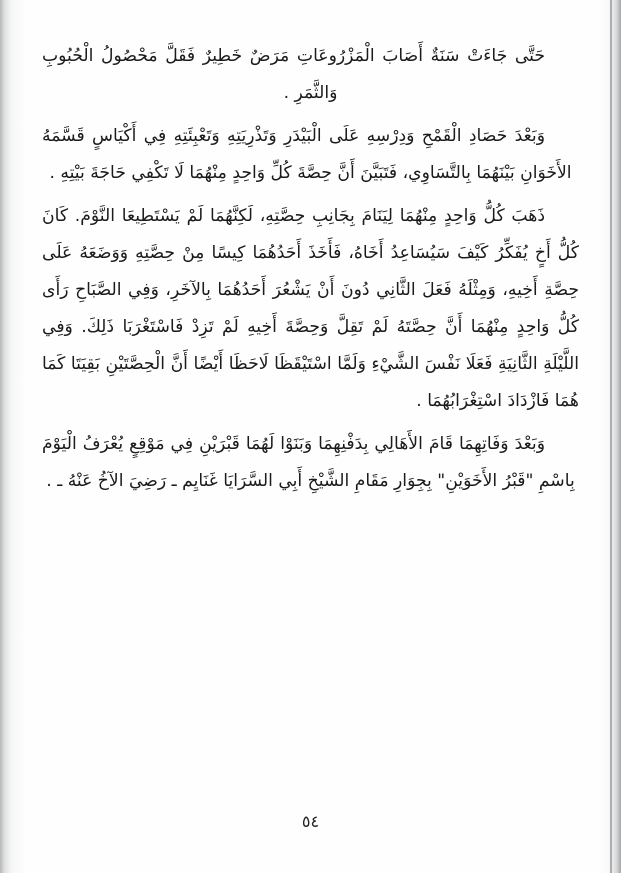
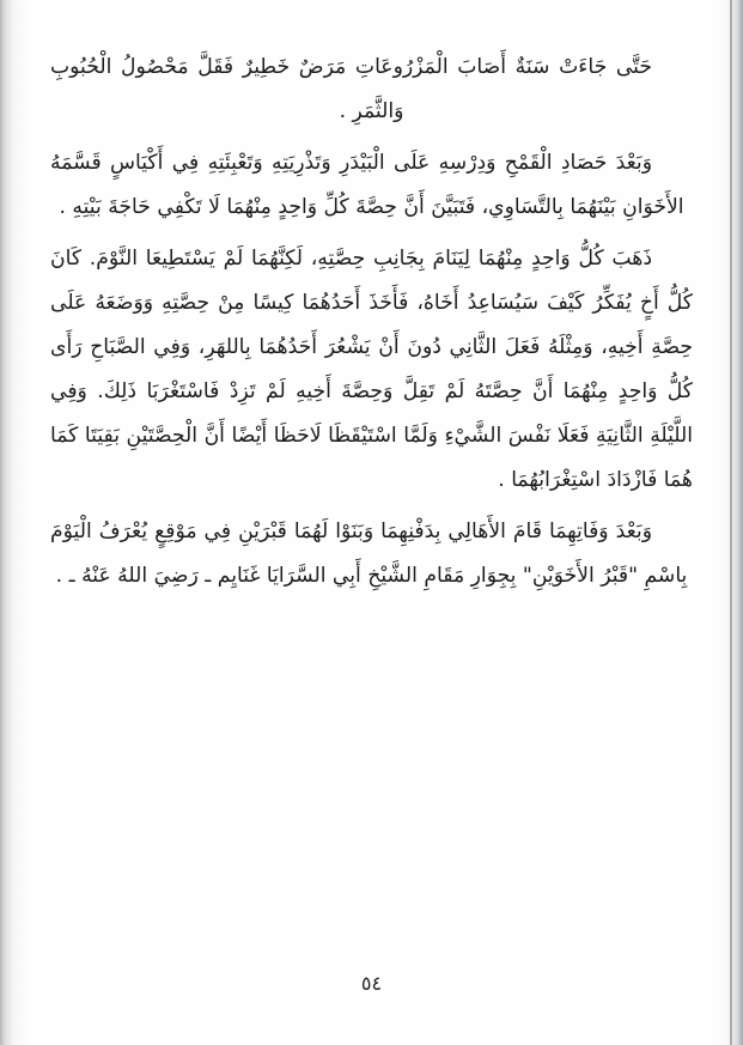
  حَتَّى جَاءَتْ سَنَةٌ أَصَابَ الْمَزْرُوعَاتِ مَرَضٌ خَطِيرٌ فَقَلَّ مَحْصُولُ الْحُبُوبِ وَالثَّمَرِ .
  وَبَعْدَ حَصَادِ الْقَمْحِ وَدِرْسِهِ عَلَى الْبَيْدَرِ وَتَذْرِيَتِهِ وَتَعْبِئَتِهِ فِي أَكْيَاسٍ قَسَّمَهُ الأَخَوَانِ بَيْنَهُمَا بِالتَّسَاوِي، فَتَبَيَّنَ أَنَّ حِصَّةَ كُلِّ وَاحِدٍ مِنْهُمَا لَا تَكْفِي حَاجَةَ بَيْتِهِ .
- ذَهَبَ كُلُّ وَاحِدٍ مِنْهُمَا لِيَنَامَ بِجَانِبِ حِصَّتِهِ، لَكِنَّهُمَا لَمْ يَسْتَطِيعَا النَّوْمَ. كَانَ كُلُّ أَخٍ يُفَكِّرُ كَيْفَ سَيُسَاعِدُ أَخَاهُ، فَأَخَذَ أَحَدُهُمَا كِيسًا مِنْ حِصَّتِهِ وَوَضَعَهُ عَلَى حِصَّةِ أَخِيهِ، وَمِثْلَهُ فَعَلَ الثَّانِي دُونَ أَنْ يَشْعُرَ أَحَدُهُمَا بِالآخَرِ، وَفِي الصَّبَاحِ رَأَى كُلُّ وَاحِدٍ مِنْهُمَا أَنَّ حِصَّتَهُ لَمْ تَقِلَّ وَحِصَّةَ أَخِيهِ لَمْ تَزِدْ فَاسْتَغْرَبَا ذَلِكَ. وَفِي اللَّيْلَةِ الثَّانِيَةِ فَعَلَا نَفْسَ الشَّيْءِ وَلَمَّا اسْتَيْقَظَا لَاحَظَا أَيْضًا أَنَّ الْحِصَّتَيْنِ بَقِيَتَا كَمَا هُمَا فَازْدَادَ اسْتِغْرَابُهُمَا .
+ ذَهَبَ كُلُّ وَاحِدٍ مِنْهُمَا لِيَنَامَ بِجَانِبِ حِصَّتِهِ، لَكِنَّهُمَا لَمْ يَسْتَطِيعَا النَّوْمَ. كَانَ كُلُّ أَخٍ يُفَكِّرُ كَيْفَ سَيُسَاعِدُ أَخَاهُ، فَأَخَذَ أَحَدُهُمَا كِيسًا مِنْ حِصَّتِهِ وَوَضَعَهُ عَلَى حِصَّةِ أَخِيهِ، وَمِثْلَهُ فَعَلَ الثَّانِي دُونَ أَنْ يَشْعُرَ أَحَدُهُمَا بِاللهَرِ، وَفِي الصَّبَاحِ رَأَى كُلُّ وَاحِدٍ مِنْهُمَا أَنَّ حِصَّتَهُ لَمْ تَقِلَّ وَحِصَّةَ أَخِيهِ لَمْ تَزِدْ فَاسْتَغْرَبَا ذَلِكَ. وَفِي اللَّيْلَةِ الثَّانِيَةِ فَعَلَا نَفْسَ الشَّيْءِ وَلَمَّا اسْتَيْقَظَا لَاحَظَا أَيْضًا أَنَّ الْحِصَّتَيْنِ بَقِيَتَا كَمَا هُمَا فَازْدَادَ اسْتِغْرَابُهُمَا .
- وَبَعْدَ وَفَاتِهِمَا قَامَ الأَهَالِي بِدَفْنِهِمَا وَبَنَوْا لَهُمَا قَبْرَيْنِ فِي مَوْقِعٍ يُعْرَفُ الْيَوْمَ بِاسْمِ "قَبْرُ الأَخَوَيْنِ" بِجِوَارِ مَقَامِ الشَّيْخِ أَبِي السَّرَايَا غَنَايِم ـ رَضِيَ الآخُ عَنْهُ ـ .
+ وَبَعْدَ وَفَاتِهِمَا قَامَ الأَهَالِي بِدَفْنِهِمَا وَبَنَوْا لَهُمَا قَبْرَيْنِ فِي مَوْقِعٍ يُعْرَفُ الْيَوْمَ بِاسْمِ "قَبْرُ الأَخَوَيْنِ" بِجِوَارِ مَقَامِ الشَّيْخِ أَبِي السَّرَايَا غَنَايِم ـ رَضِيَ اللهُ عَنْهُ ـ .
  ٥٤
